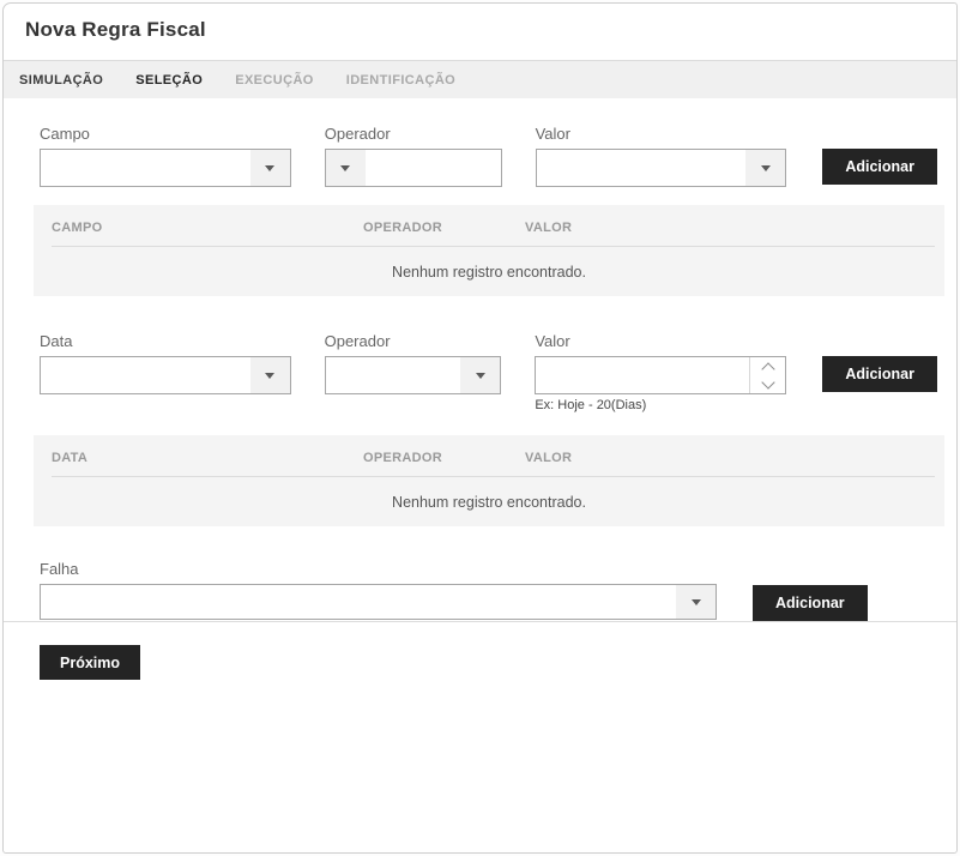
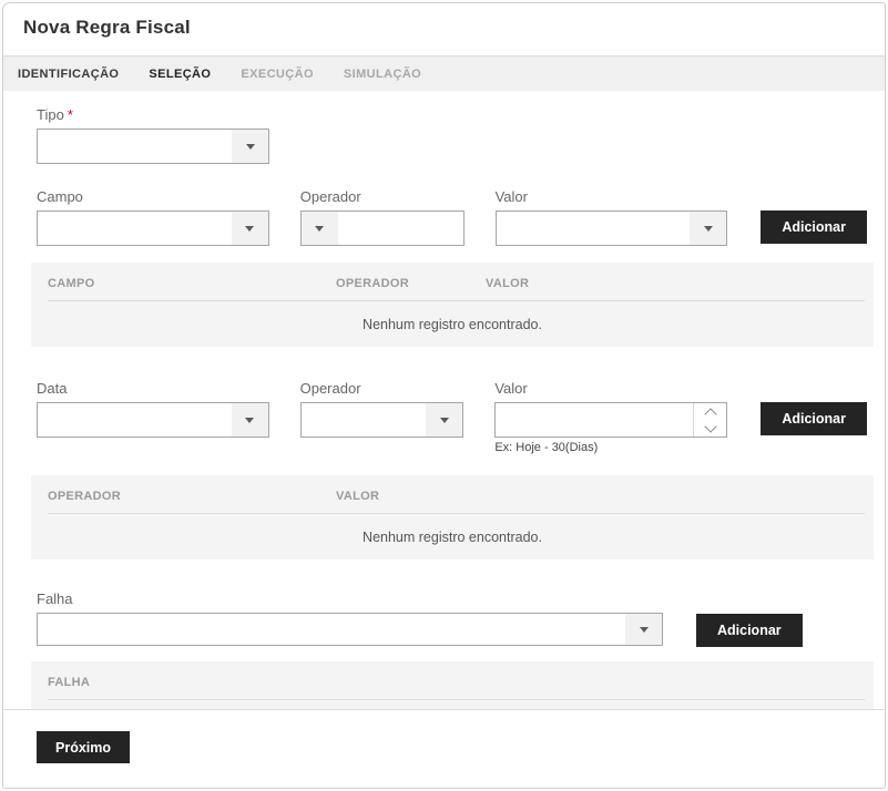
  Nova Regra Fiscal
- SIMULAÇÃO
+ IDENTIFICAÇÃO
  SELEÇÃO
  EXECUÇÃO
- IDENTIFICAÇÃO
+ SIMULAÇÃO
+ Tipo *
  Campo
  Operador
  Valor
  Adicionar
  CAMPO
  OPERADOR
  VALOR
  Nenhum registro encontrado.
  Data
  Operador
  Valor
- Ex: Hoje - 20(Dias)
+ Ex: Hoje - 30(Dias)
  Adicionar
- DATA
  OPERADOR
  VALOR
  Nenhum registro encontrado.
  Falha
  Adicionar
+ FALHA
  Próximo
